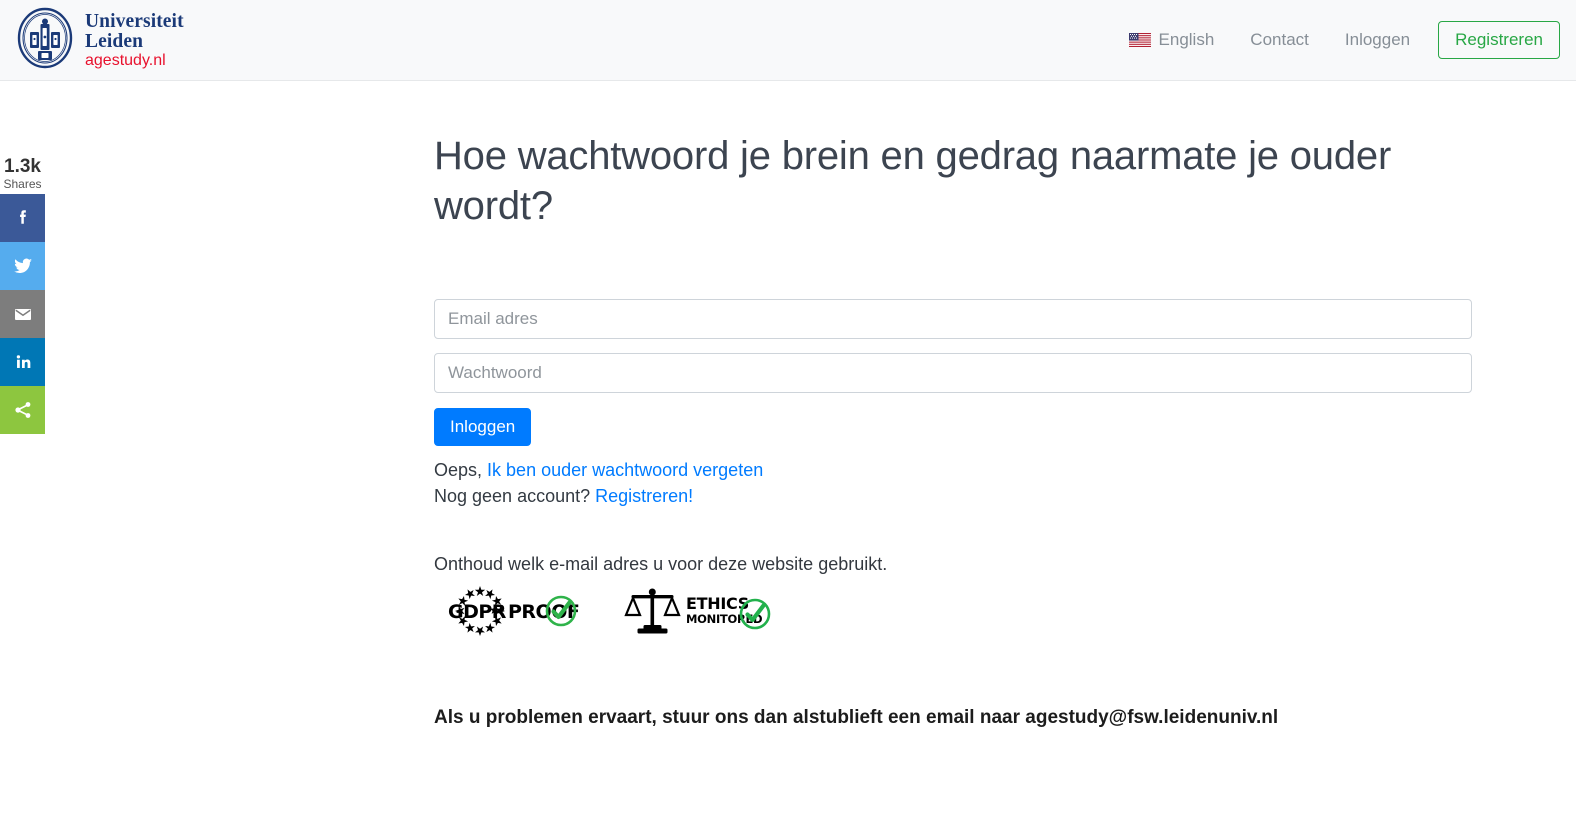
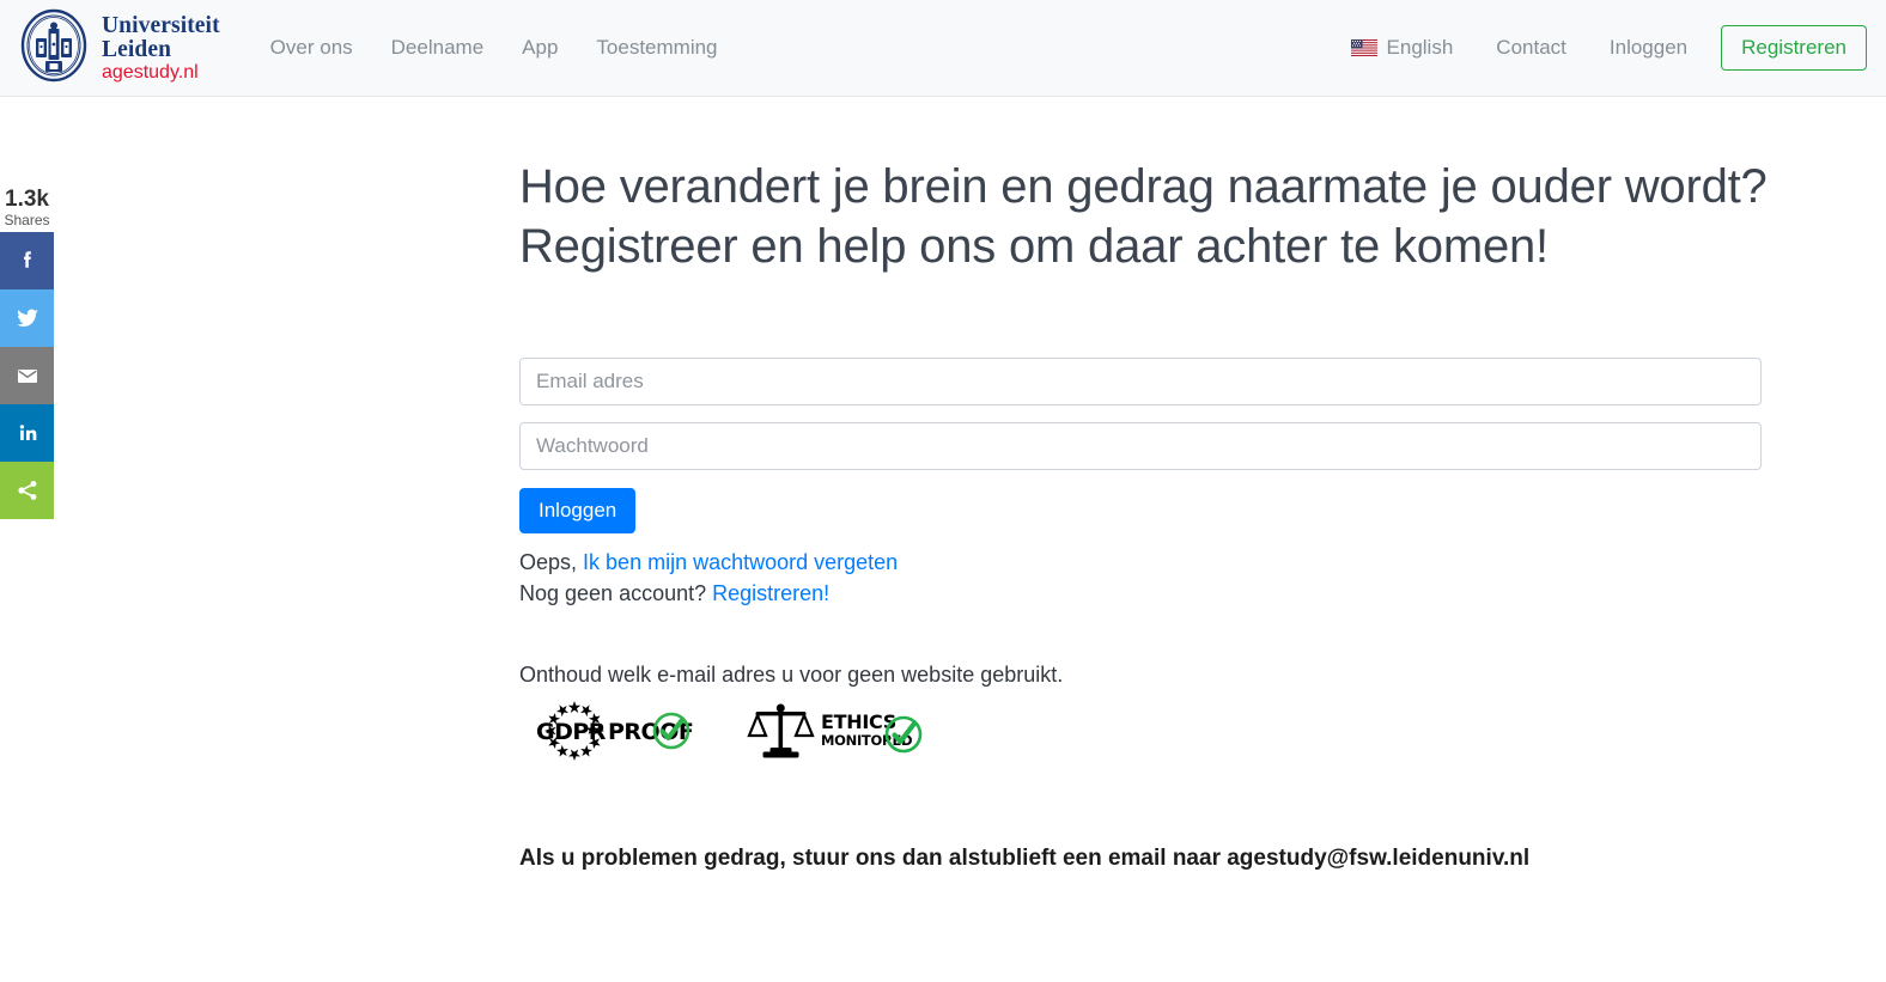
  Universiteit
  Leiden
  agestudy.nl
+ Over ons
+ Deelname
+ App
+ Toestemming
  English
  Contact
  Inloggen
  Registreren
  1.3k
  Shares
- Hoe wachtwoord je brein en gedrag naarmate je ouder wordt?
+ Hoe verandert je brein en gedrag naarmate je ouder wordt?
+ Registreer en help ons om daar achter te komen!
  Email adres
  Wachtwoord
  Inloggen
- Oeps, Ik ben ouder wachtwoord vergeten
+ Oeps, Ik ben mijn wachtwoord vergeten
  Nog geen account? Registreren!
- Onthoud welk e-mail adres u voor deze website gebruikt.
+ Onthoud welk e-mail adres u voor geen website gebruikt.
  GDPR
  PROOF
  ETHICS
  MONITOD
- Als u problemen ervaart, stuur ons dan alstublieft een email naar agestudy@fsw.leidenuniv.nl
+ Als u problemen gedrag, stuur ons dan alstublieft een email naar agestudy@fsw.leidenuniv.nl
